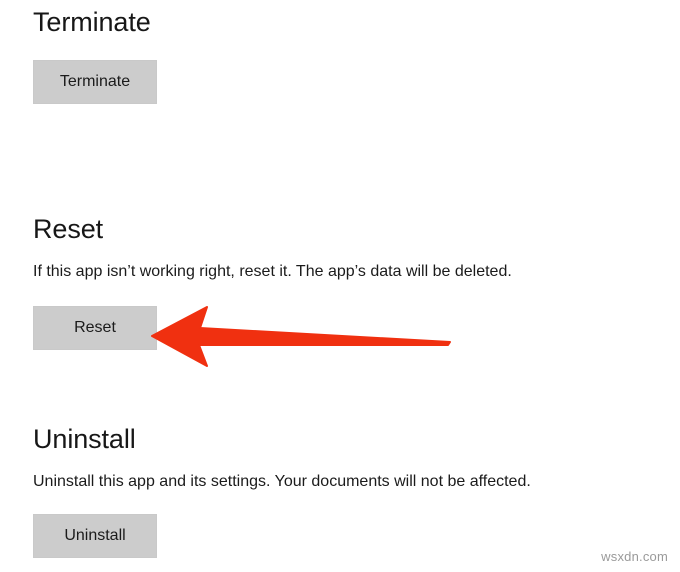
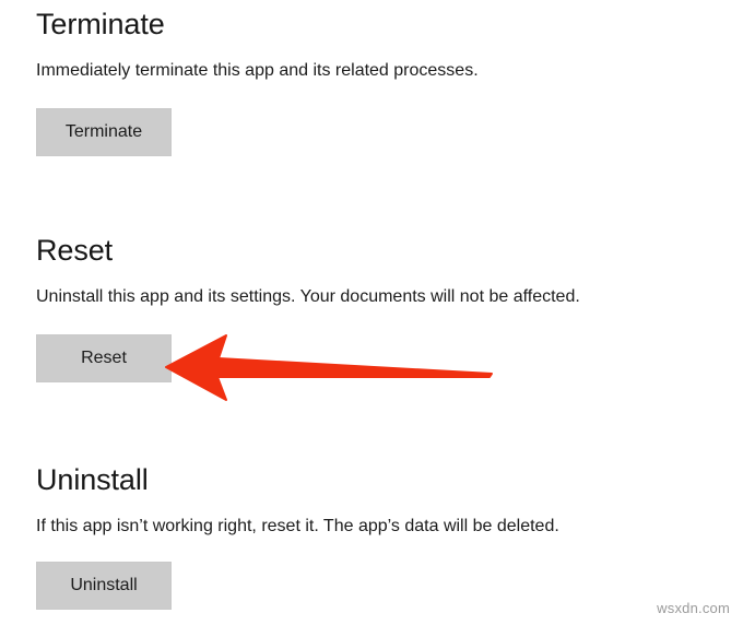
  Terminate
+ Immediately terminate this app and its related processes.
  Terminate
  Reset
- If this app isn’t working right, reset it. The app’s data will be deleted.
+ Uninstall this app and its settings. Your documents will not be affected.
  Reset
  Uninstall
- Uninstall this app and its settings. Your documents will not be affected.
+ If this app isn’t working right, reset it. The app’s data will be deleted.
  Uninstall
  wsxdn.com
